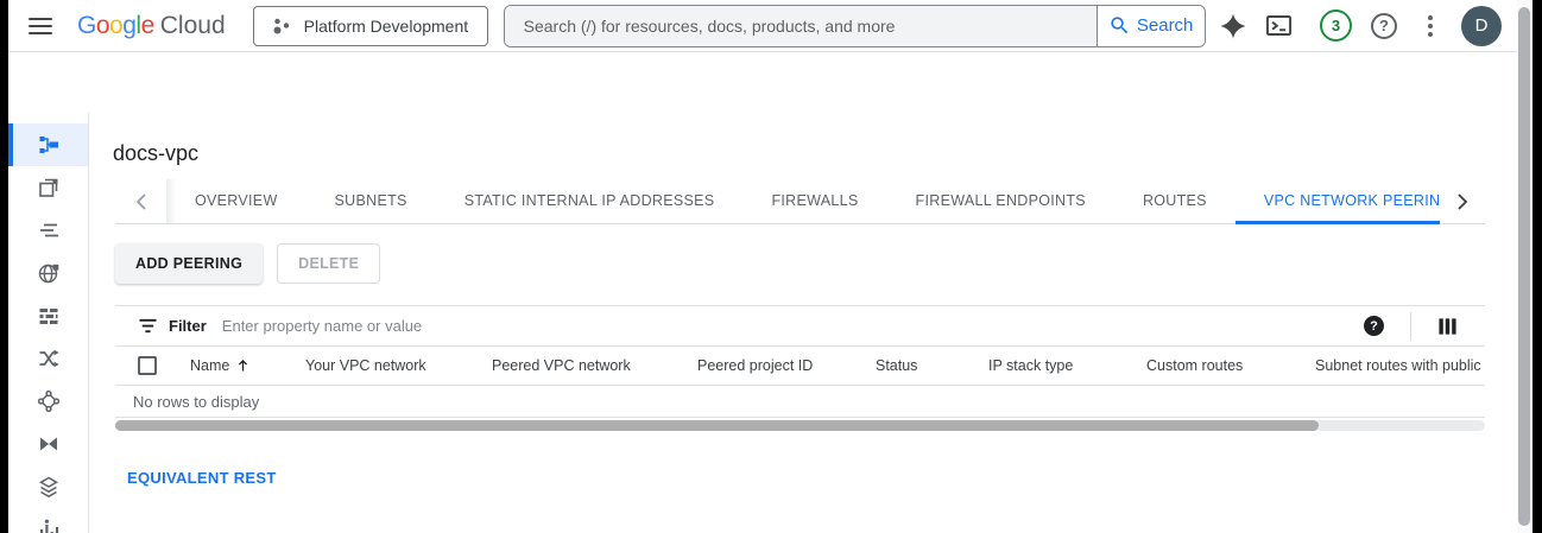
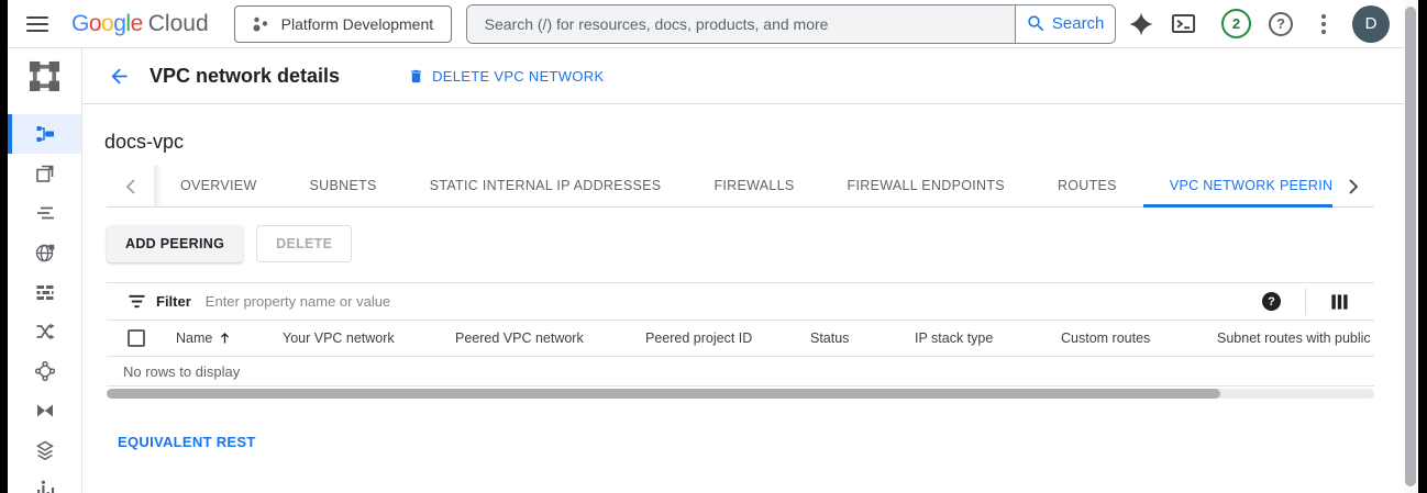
  G
  o
  o
  g
  l
  e
  Cloud
  Platform Development
  Search (/) for resources, docs, products, and more
  Search
- 3
+ 2
  ?
  D
+ VPC network details
+ DELETE VPC NETWORK
  docs-vpc
  OVERVIEW
  SUBNETS
  STATIC INTERNAL IP ADDRESSES
  FIREWALLS
  FIREWALL ENDPOINTS
  ROUTES
  VPC NETWORK PEERIN
  ADD PEERING
  DELETE
  Filter
  Enter property name or value
  ?
  Name
  Your VPC network
  Peered VPC network
  Peered project ID
  Status
  IP stack type
  Custom routes
  Subnet routes with public
  No rows to display
  EQUIVALENT REST
